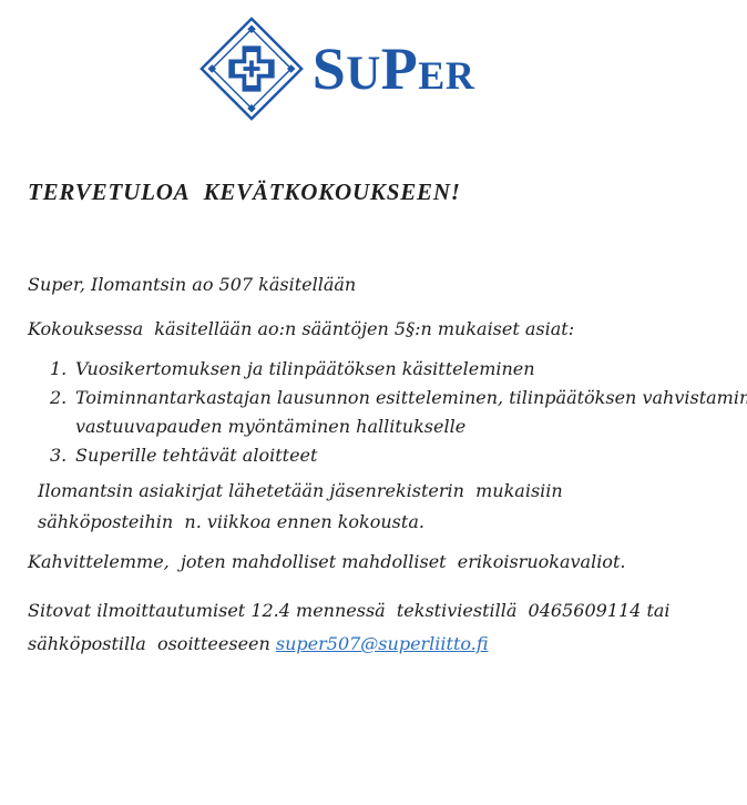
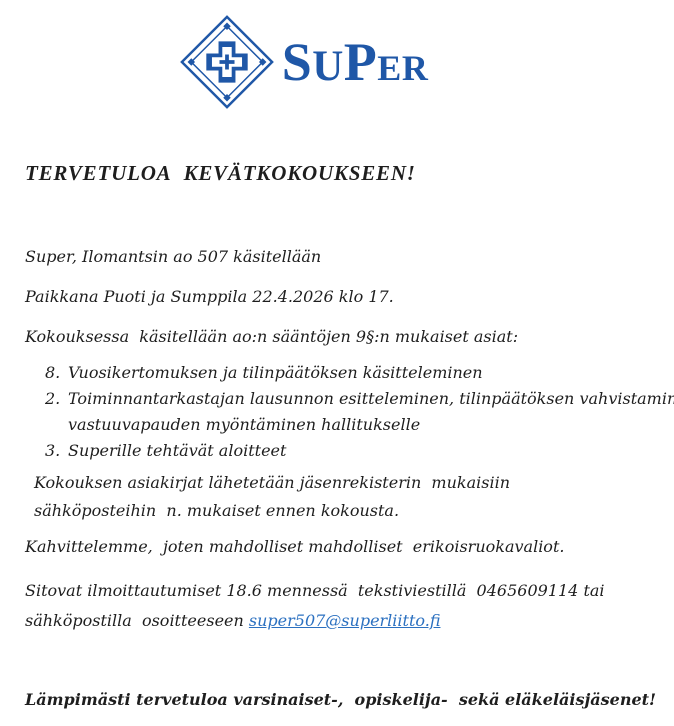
  S
  U
  P
  E
  R
  TERVETULOA KEVÄTKOKOUKSEEN!
  Super, Ilomantsin ao 507 käsitellään
+ Paikkana Puoti ja Sumppila 22.4.2026 klo 17.
- Kokouksessa käsitellään ao:n sääntöjen 5§:n mukaiset asiat:
+ Kokouksessa käsitellään ao:n sääntöjen 9§:n mukaiset asiat:
- 1.
+ 8.
  Vuosikertomuksen ja tilinpäätöksen käsitteleminen
  2.
  Toiminnantarkastajan lausunnon esitteleminen, tilinpäätöksen vahvistamin
  vastuuvapauden myöntäminen hallitukselle
  3.
  Superille tehtävät aloitteet
- Ilomantsin asiakirjat lähetetään jäsenrekisterin mukaisiin
+ Kokouksen asiakirjat lähetetään jäsenrekisterin mukaisiin
- sähköposteihin n. viikkoa ennen kokousta.
+ sähköposteihin n. mukaiset ennen kokousta.
  Kahvittelemme, joten mahdolliset mahdolliset erikoisruokavaliot.
- Sitovat ilmoittautumiset 12.4 mennessä tekstiviestillä 0465609114 tai
+ Sitovat ilmoittautumiset 18.6 mennessä tekstiviestillä 0465609114 tai
  sähköpostilla osoitteeseen super507@superliitto.fi
+ Lämpimästi tervetuloa varsinaiset-, opiskelija- sekä eläkeläisjäsenet!
